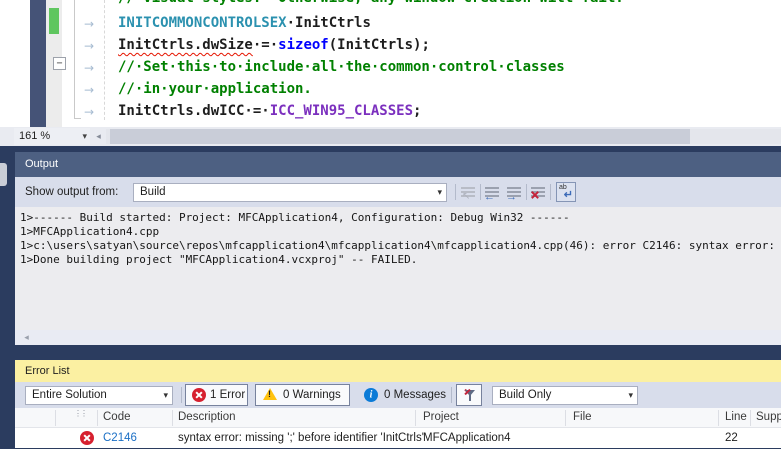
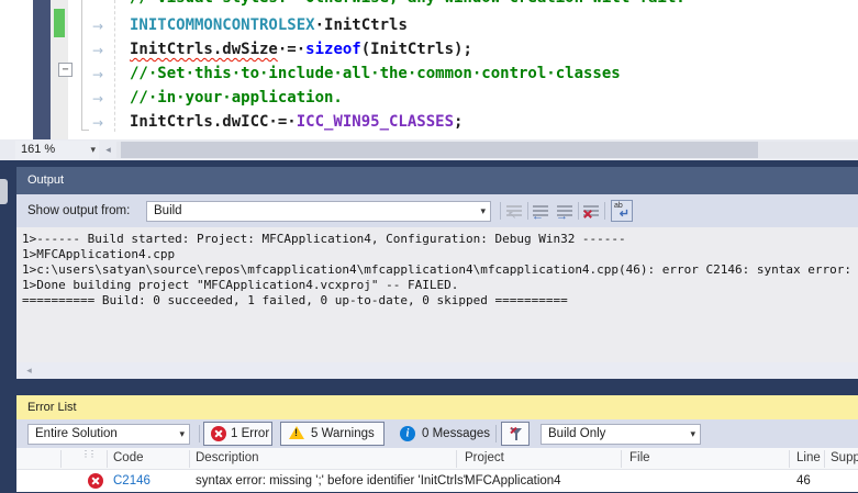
  →
  INITCOMMONCONTROLSEX·InitCtrls
  →
  InitCtrls.dwSize·=·sizeof(InitCtrls);
  →
  //·Set·this·to·include·all·the·common·control·classes
  →
  //·in·your·application.
  →
  InitCtrls.dwICC·=·ICC_WIN95_CLASSES;
  −
  161 %
  ▾
  ◂
  Output
  Show output from:
  Build
  ▾
  ↖
  ←
  →
  ↵
  1>------ Build started: Project: MFCApplication4, Configuration: Debug Win32 ------
  1>MFCApplication4.cpp
  1>c:\users\satyan\source\repos\mfcapplication4\mfcapplication4\mfcapplication4.cpp(46): error C2146: syntax error:
  1>Done building project "MFCApplication4.vcxproj" -- FAILED.
+ ========== Build: 0 succeeded, 1 failed, 0 up-to-date, 0 skipped ==========
  ◂
  Error List
  Entire Solution
  ▾
  1 Error
- 0 Warnings
+ 5 Warnings
  0 Messages
  Build Only
  ▾
  ⋮⋮
  Code
  Description
  Project
  File
  Line
  Supp
  C2146
  syntax error: missing ';' before identifier 'InitCtrls'
  MFCApplication4
- 22
+ 46
